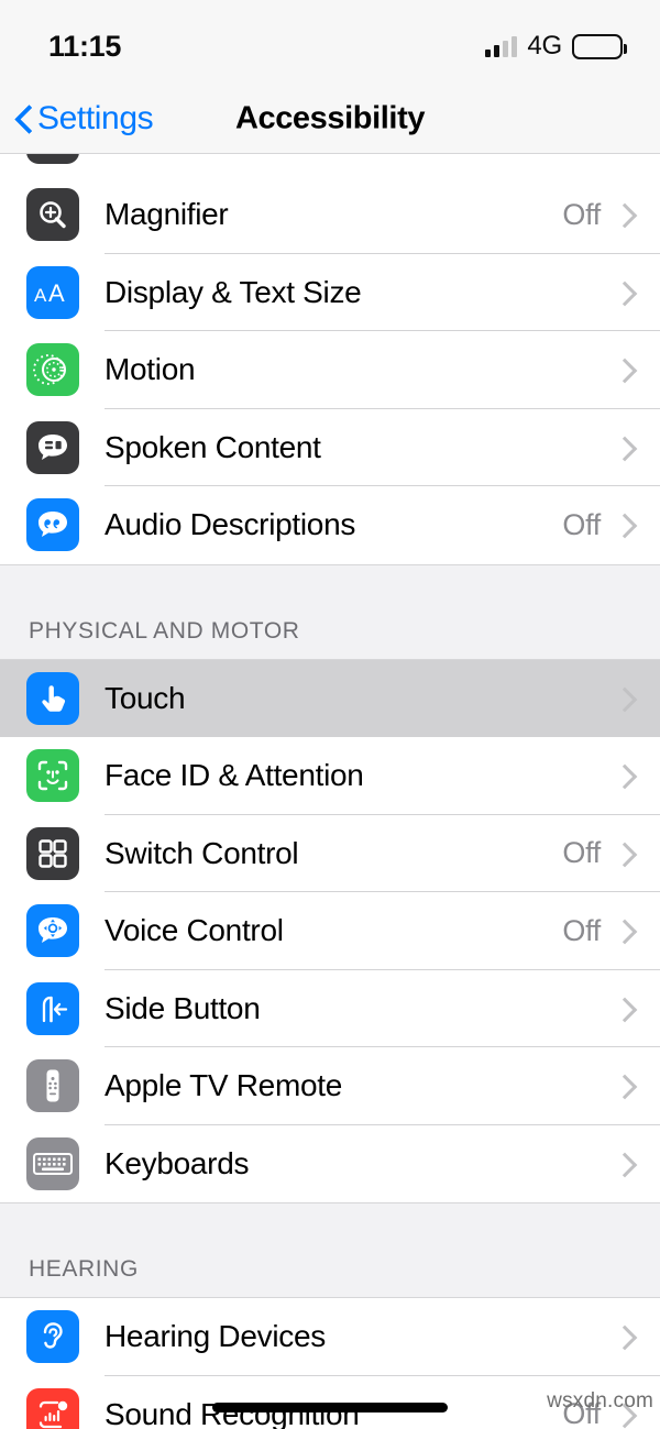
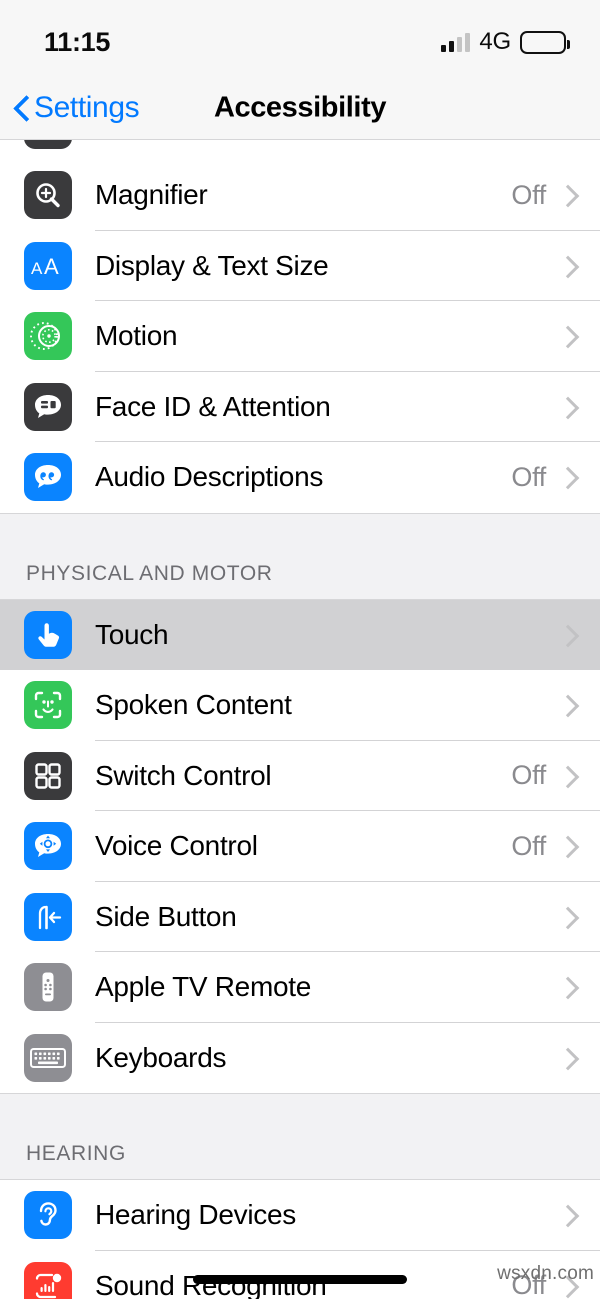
  11:15
  4G
  Settings
  Accessibility
  Magnifier
  Off
  A
  A
  Display & Text Size
  Motion
- Spoken Content
+ Face ID & Attention
  Audio Descriptions
  Off
  PHYSICAL AND MOTOR
  Touch
- Face ID & Attention
+ Spoken Content
  Switch Control
  Off
  Voice Control
  Off
  Side Button
  Apple TV Remote
  Keyboards
  HEARING
  Hearing Devices
  Sound Recognition
  Off
  wsxdn.com
